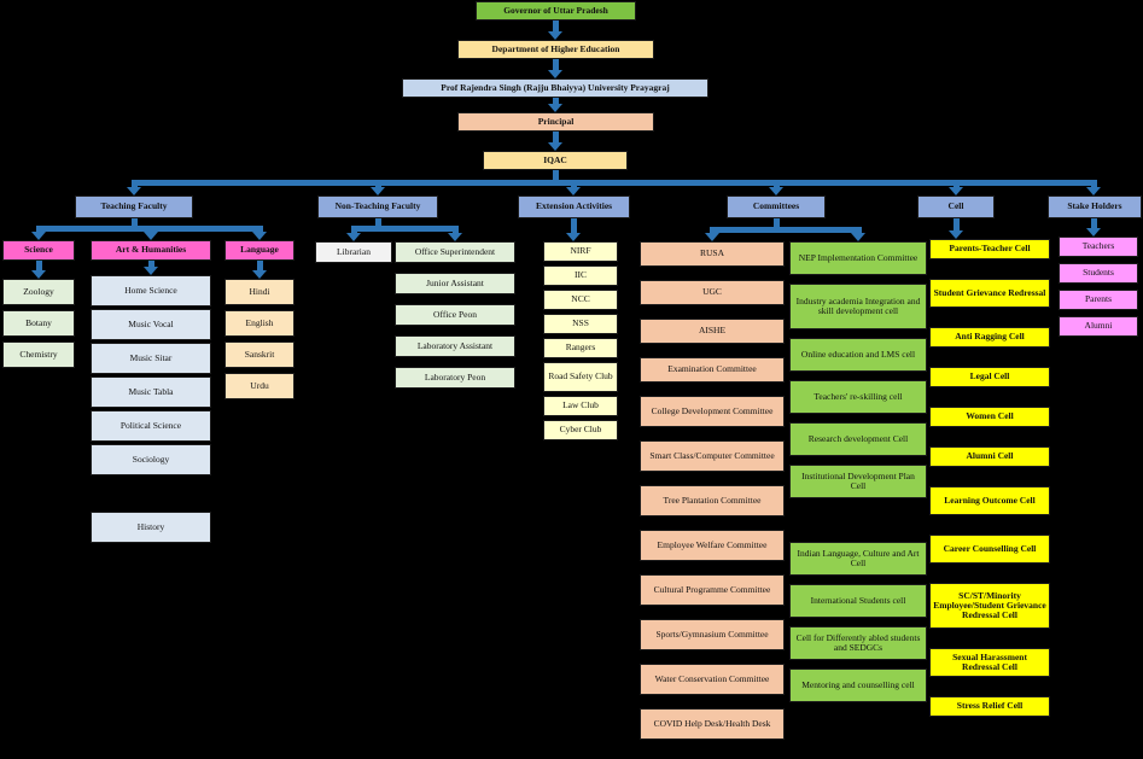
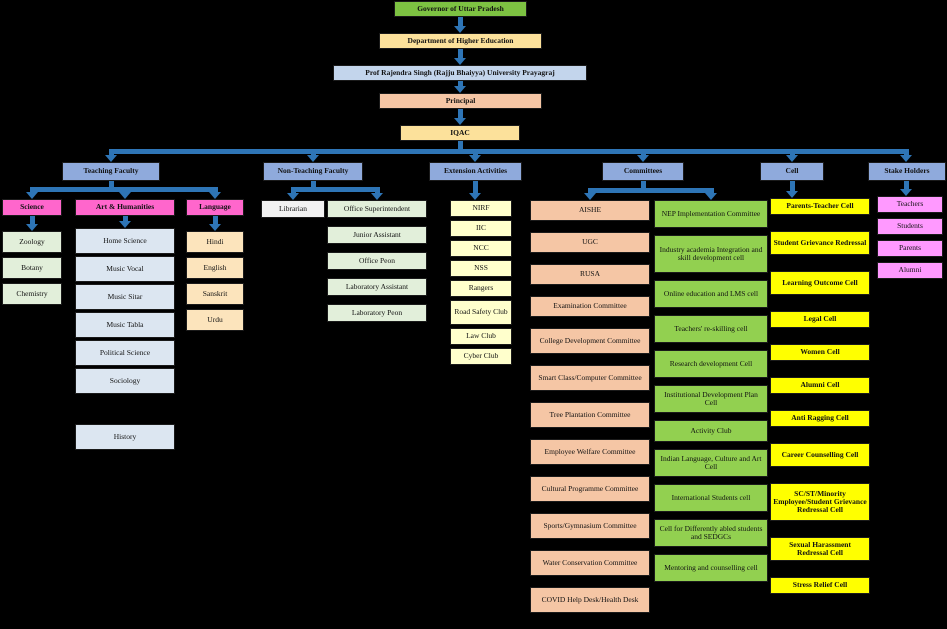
  Governor of Uttar Pradesh
  Department of Higher Education
  Prof Rajendra Singh (Rajju Bhaiyya) University Prayagraj
  Principal
  IQAC
  Teaching Faculty
  Non-Teaching Faculty
  Extension Activities
  Committees
  Cell
  Stake Holders
  Science
  Zoology
  Botany
  Chemistry
  Art & Humanities
  Home Science
  Music Vocal
  Music Sitar
  Music Tabla
  Political Science
  Sociology
  History
  Language
  Hindi
  English
  Sanskrit
  Urdu
  Librarian
  Office Superintendent
  Junior Assistant
  Office Peon
  Laboratory Assistant
  Laboratory Peon
  NIRF
  IIC
  NCC
  NSS
  Rangers
  Road Safety Club
  Law Club
  Cyber Club
- RUSA
+ AISHE
  UGC
- AISHE
+ RUSA
  Examination Committee
  College Development Committee
  Smart Class/Computer Committee
  Tree Plantation Committee
  Employee Welfare Committee
  Cultural Programme Committee
  Sports/Gymnasium Committee
  Water Conservation Committee
  COVID Help Desk/Health Desk
  NEP Implementation Committee
  Industry academia Integration and skill development cell
  Online education and LMS cell
  Teachers' re-skilling cell
  Research development Cell
  Institutional Development Plan Cell
+ Activity Club
  Indian Language, Culture and Art Cell
  International Students cell
  Cell for Differently abled students and SEDGCs
  Mentoring and counselling cell
  Parents-Teacher Cell
  Student Grievance Redressal
- Anti Ragging Cell
+ Learning Outcome Cell
  Legal Cell
  Women Cell
  Alumni Cell
- Learning Outcome Cell
+ Anti Ragging Cell
  Career Counselling Cell
  SC/ST/Minority Employee/Student Grievance Redressal Cell
  Sexual Harassment Redressal Cell
  Stress Relief Cell
  Teachers
  Students
  Parents
  Alumni
